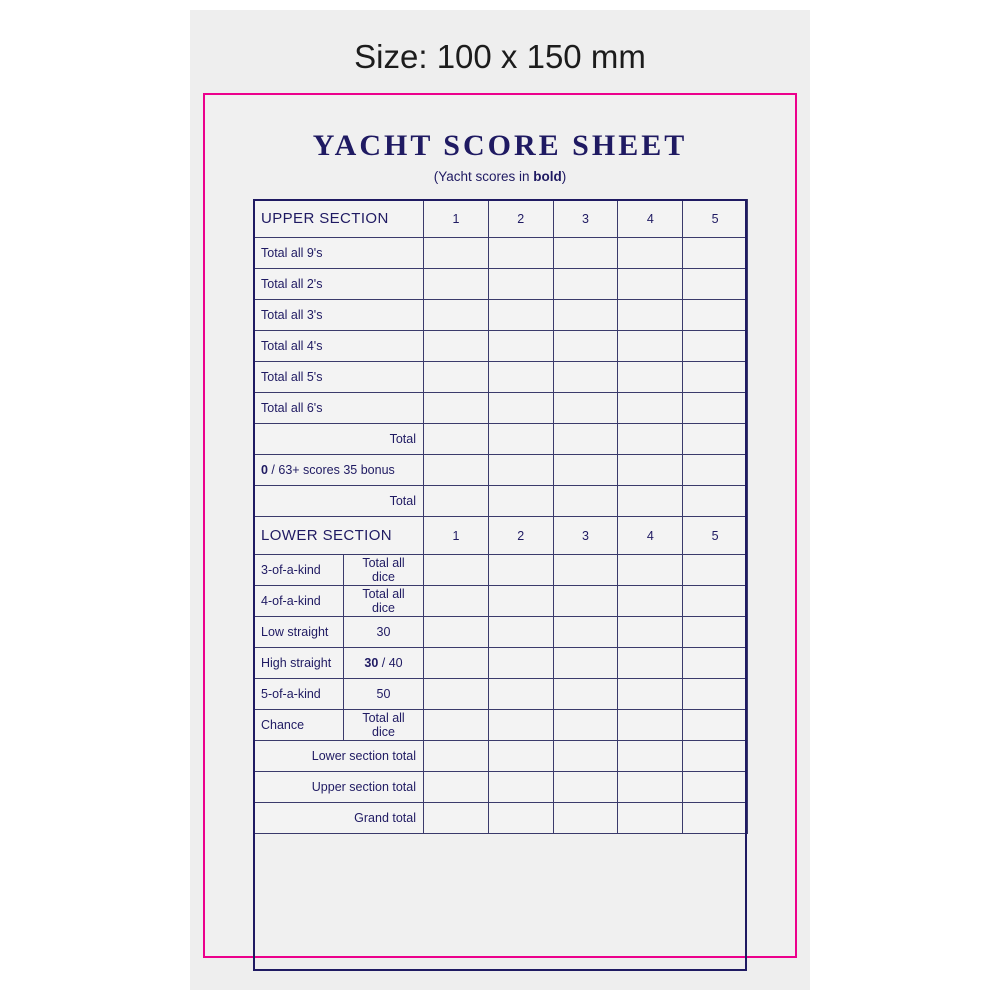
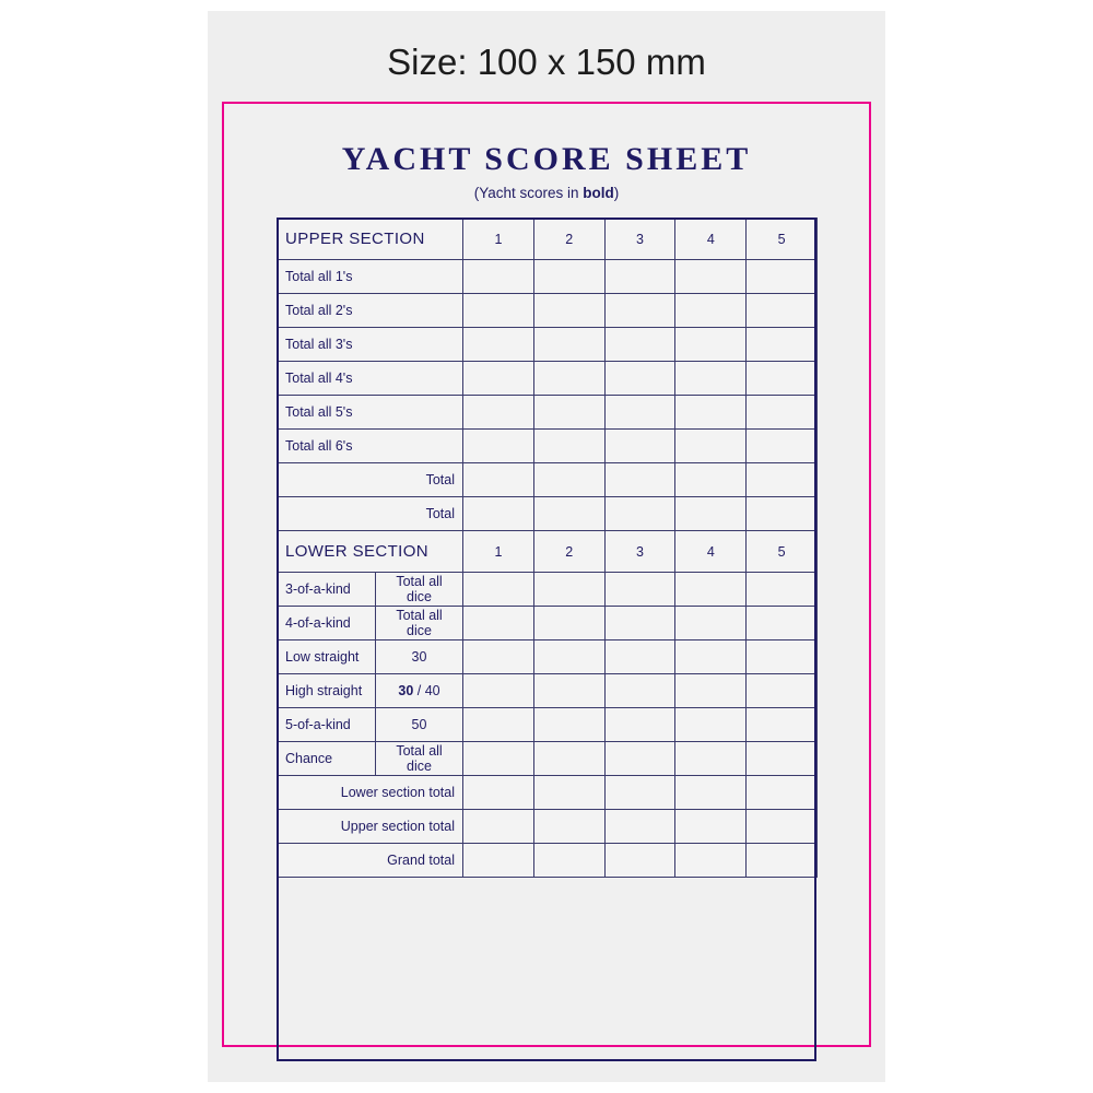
  Size: 100 x 150 mm
  YACHT SCORE SHEET
  (Yacht scores in bold)
  UPPER SECTION	1	2	3	4	5
- Total all 9's
+ Total all 1's
  Total all 2's
  Total all 3's
  Total all 4's
  Total all 5's
  Total all 6's
  Total
- 0 / 63+ scores 35 bonus
  Total
  LOWER SECTION	1	2	3	4	5
  3-of-a-kind	Total all dice
  4-of-a-kind	Total all dice
  Low straight	30
  High straight	30 / 40
  5-of-a-kind	50
  Chance	Total all dice
  Lower section total
  Upper section total
  Grand total
